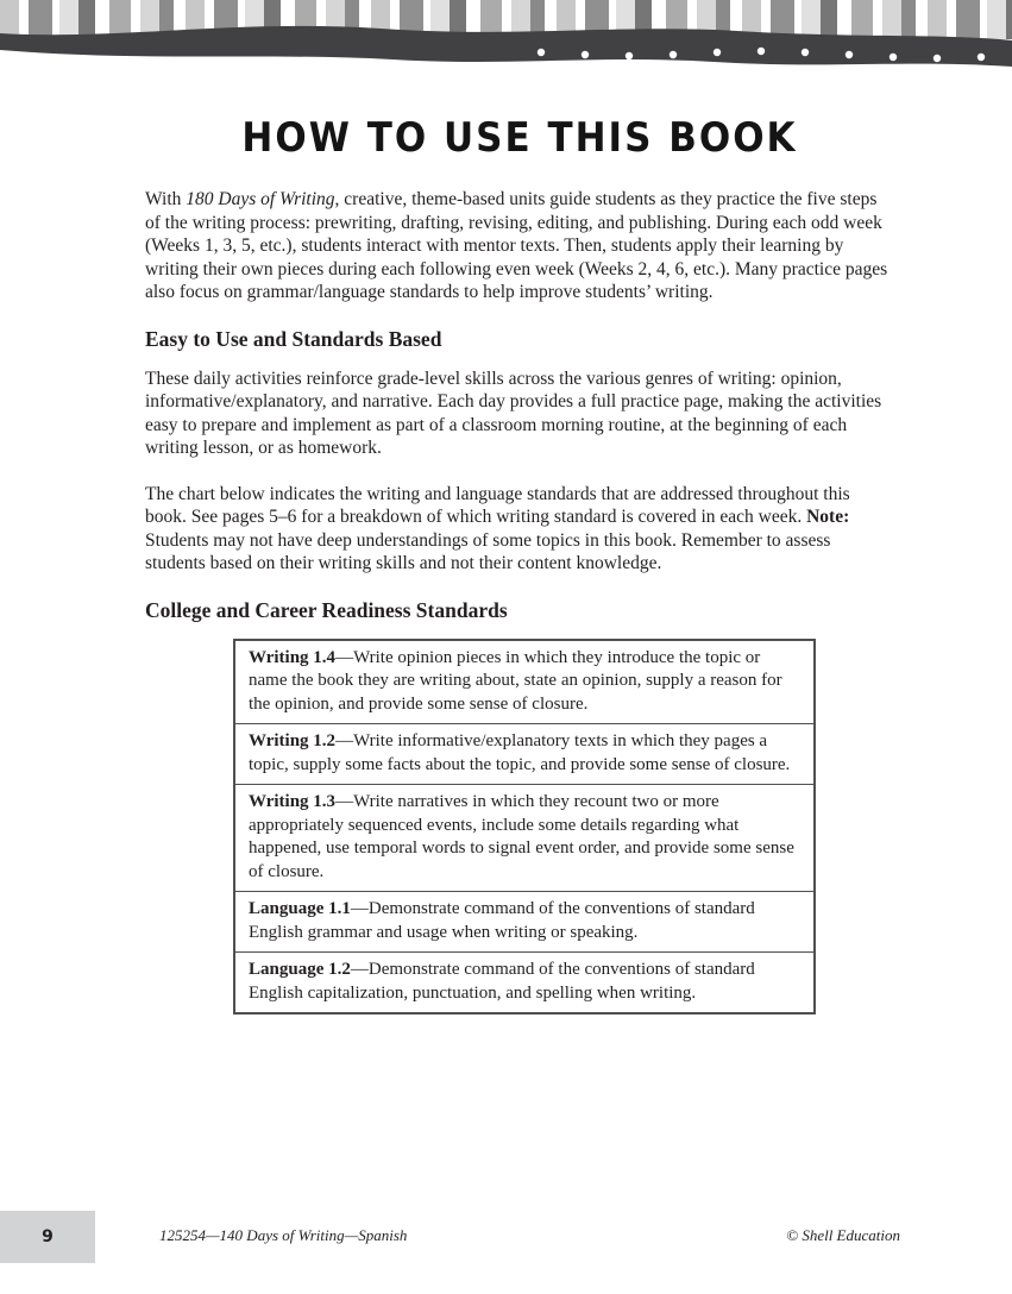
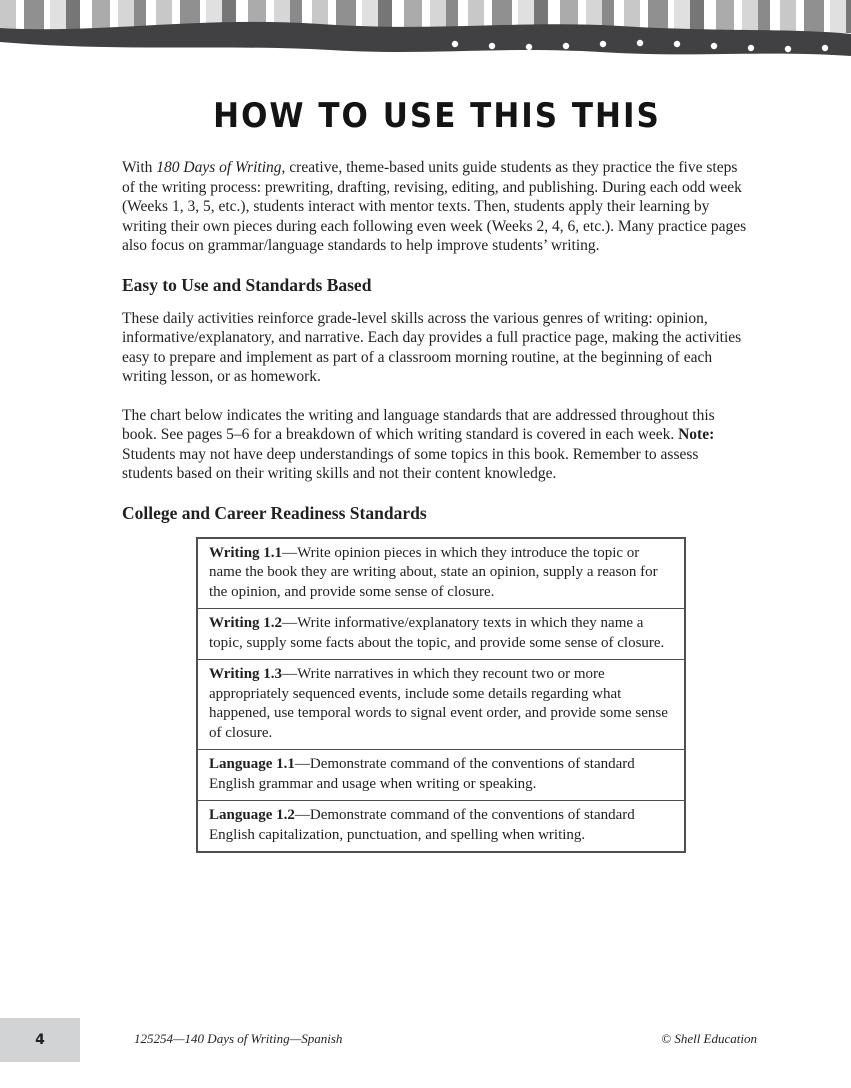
- HOW TO USE THIS BOOK
+ HOW TO USE THIS THIS
  With 180 Days of Writing, creative, theme-based units guide students as they practice the five steps of the writing process: prewriting, drafting, revising, editing, and publishing. During each odd week (Weeks 1, 3, 5, etc.), students interact with mentor texts. Then, students apply their learning by writing their own pieces during each following even week (Weeks 2, 4, 6, etc.). Many practice pages also focus on grammar/language standards to help improve students’ writing.
  Easy to Use and Standards Based
  These daily activities reinforce grade-level skills across the various genres of writing: opinion, informative/explanatory, and narrative. Each day provides a full practice page, making the activities easy to prepare and implement as part of a classroom morning routine, at the beginning of each writing lesson, or as homework.
  The chart below indicates the writing and language standards that are addressed throughout this book. See pages 5–6 for a breakdown of which writing standard is covered in each week. Note: Students may not have deep understandings of some topics in this book. Remember to assess students based on their writing skills and not their content knowledge.
  College and Career Readiness Standards
- Writing 1.4—Write opinion pieces in which they introduce the topic or name the book they are writing about, state an opinion, supply a reason for the opinion, and provide some sense of closure.
+ Writing 1.1—Write opinion pieces in which they introduce the topic or name the book they are writing about, state an opinion, supply a reason for the opinion, and provide some sense of closure.
- Writing 1.2—Write informative/explanatory texts in which they pages a topic, supply some facts about the topic, and provide some sense of closure.
+ Writing 1.2—Write informative/explanatory texts in which they name a topic, supply some facts about the topic, and provide some sense of closure.
  Writing 1.3—Write narratives in which they recount two or more appropriately sequenced events, include some details regarding what happened, use temporal words to signal event order, and provide some sense of closure.
  Language 1.1—Demonstrate command of the conventions of standard English grammar and usage when writing or speaking.
  Language 1.2—Demonstrate command of the conventions of standard English capitalization, punctuation, and spelling when writing.
- 9
+ 4
  125254—140 Days of Writing—Spanish
  © Shell Education
